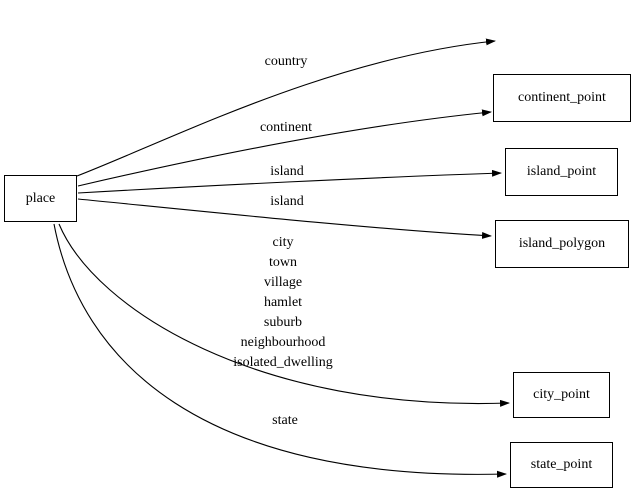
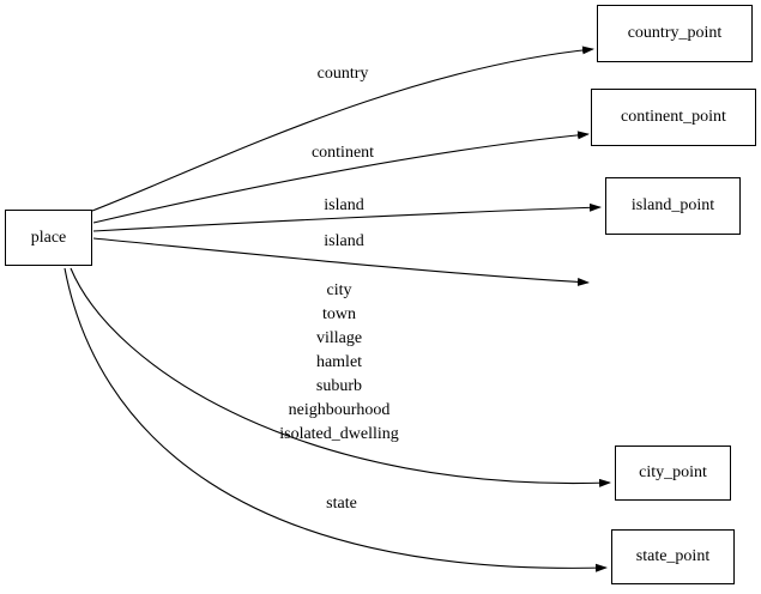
  place
+ country_point
  continent_point
  island_point
- island_polygon
  city_point
  state_point
  country
  continent
  island
  island
  city
  town
  village
  hamlet
  suburb
  neighbourhood
  isolated_dwelling
  state
